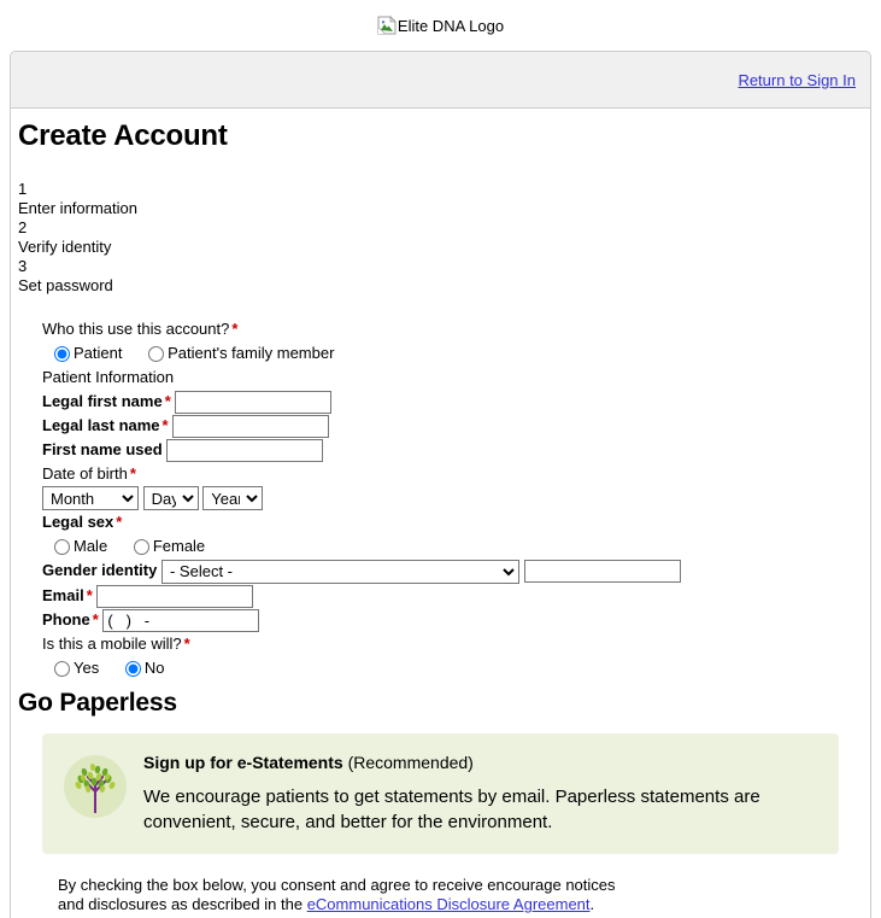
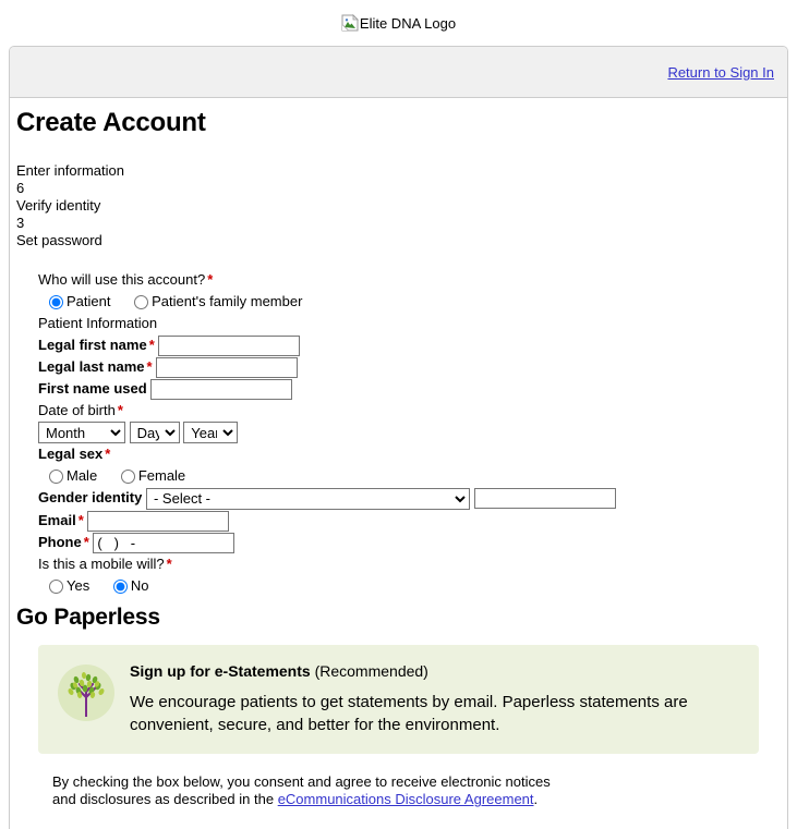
  Elite DNA Logo
  Return to Sign In
  Create Account
- 1
  Enter information
- 2
+ 6
  Verify identity
  3
  Set password
- Who this use this account? *
+ Who will use this account? *
  Patient Patient's family member
  Patient Information
  Legal first name *
  Legal last name *
  First name used
  Date of birth *
  Month Day Yea
  Legal sex *
  Male Female
  Gender identity - Select -
  Email *
  Phone * ( ) -
  Is this a mobile will? *
  Yes No
  Go Paperless
  Sign up for e-Statements (Recommended)
  We encourage patients to get statements by email. Paperless statements are convenient, secure, and better for the environment.
- By checking the box below, you consent and agree to receive encourage notices and disclosures as described in the eCommunications Disclosure Agreement.
+ By checking the box below, you consent and agree to receive electronic notices and disclosures as described in the eCommunications Disclosure Agreement.
